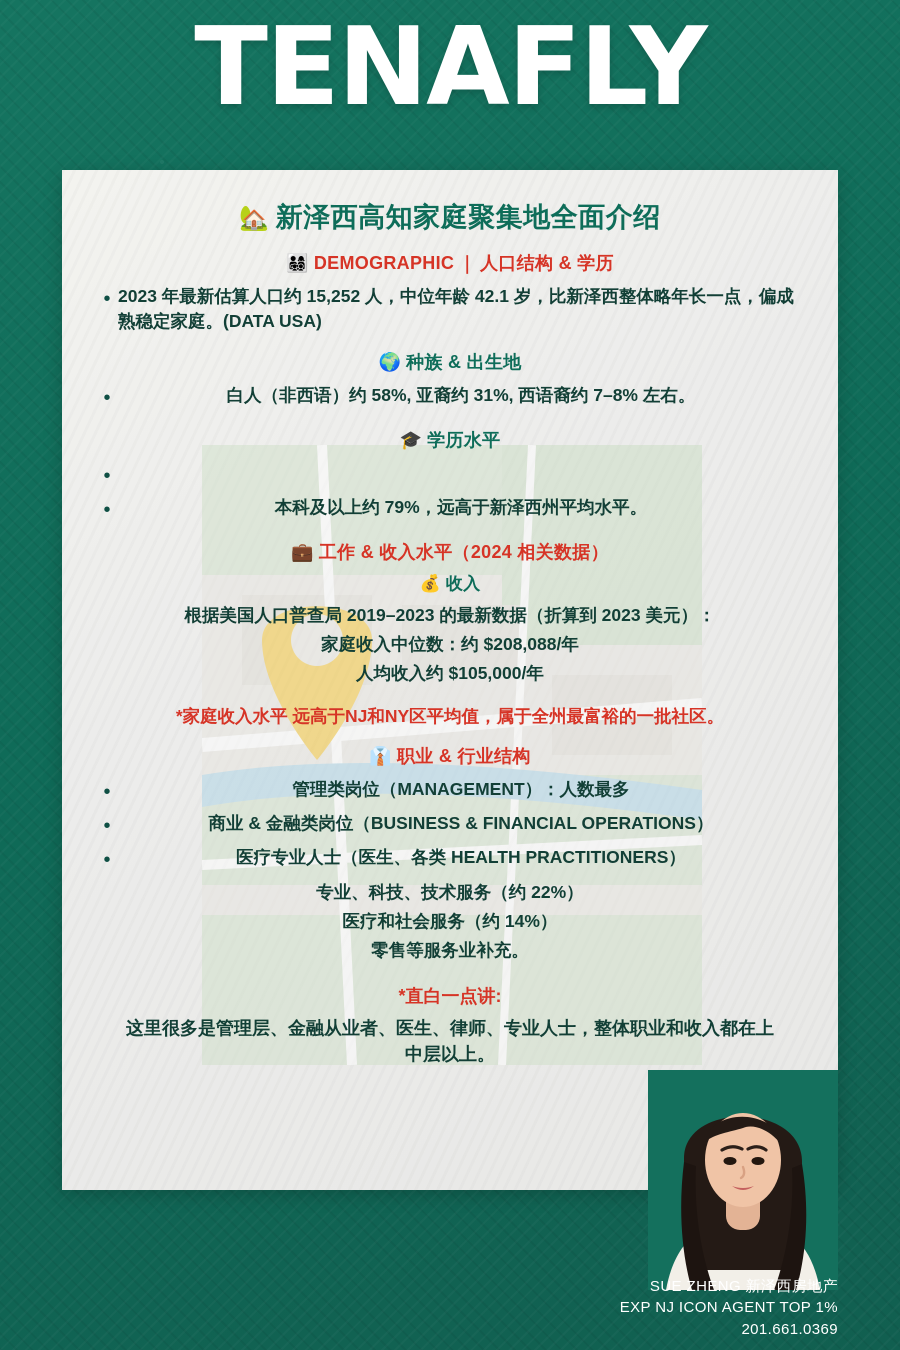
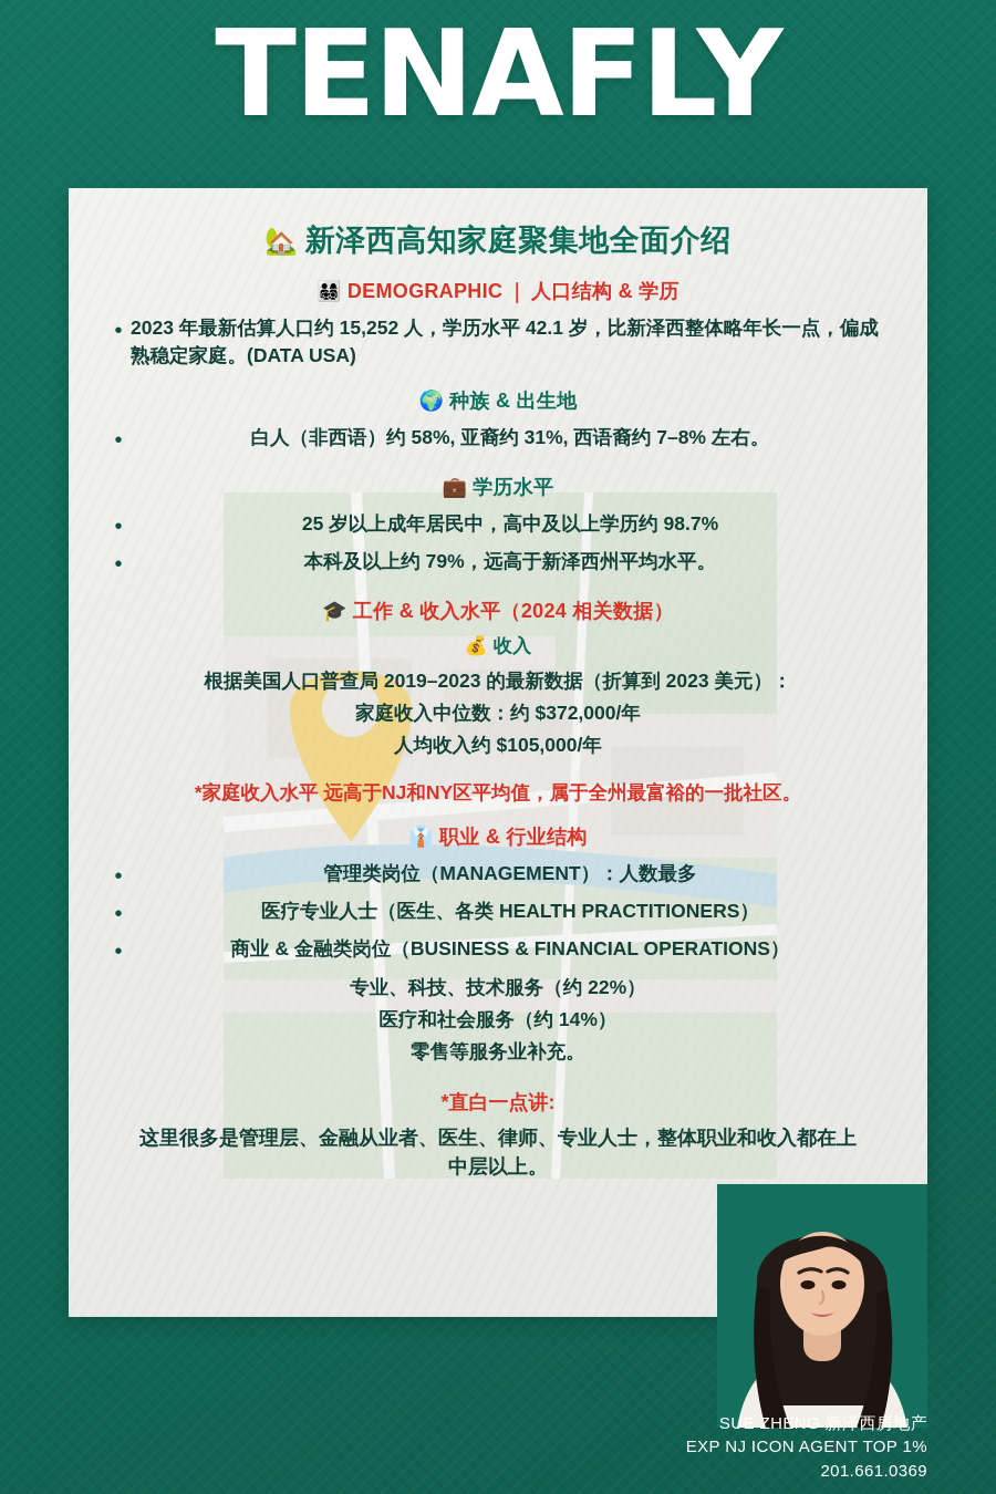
  TENAFLY
  🏡 新泽西高知家庭聚集地全面介绍
  👨‍👩‍👧‍👦 DEMOGRAPHIC ｜ 人口结构 & 学历
  •
- 2023 年最新估算人口约 15,252 人，中位年龄 42.1 岁，比新泽西整体略年长一点，偏成熟稳定家庭。(DATA USA)
+ 2023 年最新估算人口约 15,252 人，学历水平 42.1 岁，比新泽西整体略年长一点，偏成熟稳定家庭。(DATA USA)
  🌍 种族 & 出生地
  •
  白人（非西语）约 58%, 亚裔约 31%, 西语裔约 7–8% 左右。
- 🎓 学历水平
+ 💼 学历水平
  •
+ 25 岁以上成年居民中，高中及以上学历约 98.7%
  •
  本科及以上约 79%，远高于新泽西州平均水平。
- 💼 工作 & 收入水平（2024 相关数据）
+ 🎓 工作 & 收入水平（2024 相关数据）
  💰 收入
  根据美国人口普查局 2019–2023 的最新数据（折算到 2023 美元）：
- 家庭收入中位数：约 $208,088/年
+ 家庭收入中位数：约 $372,000/年
  人均收入约 $105,000/年
  *家庭收入水平 远高于NJ和NY区平均值，属于全州最富裕的一批社区。
  👔 职业 & 行业结构
  •
  管理类岗位（MANAGEMENT）：人数最多
  •
- 商业 & 金融类岗位（BUSINESS & FINANCIAL OPERATIONS）
+ 医疗专业人士（医生、各类 HEALTH PRACTITIONERS）
  •
- 医疗专业人士（医生、各类 HEALTH PRACTITIONERS）
+ 商业 & 金融类岗位（BUSINESS & FINANCIAL OPERATIONS）
  专业、科技、技术服务（约 22%）
  医疗和社会服务（约 14%）
  零售等服务业补充。
  *直白一点讲:
  这里很多是管理层、金融从业者、医生、律师、专业人士，整体职业和收入都在上中层以上。
  SUE ZHENG 新泽西房地产
  EXP NJ ICON AGENT TOP 1%
  201.661.0369
